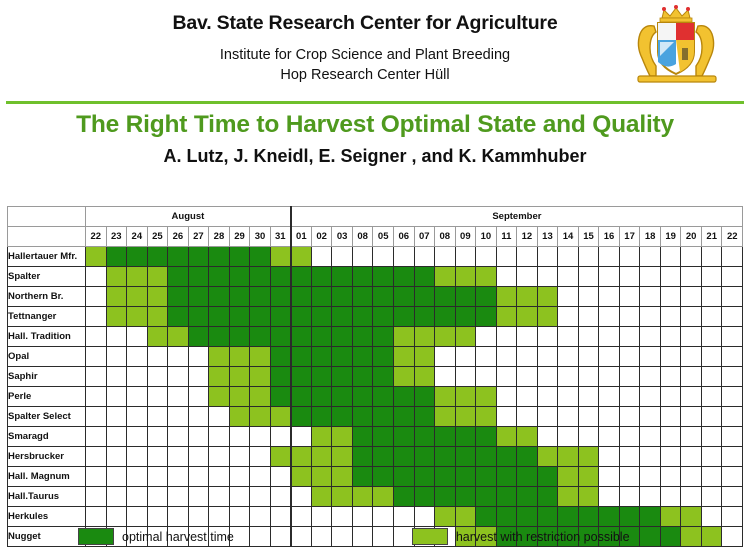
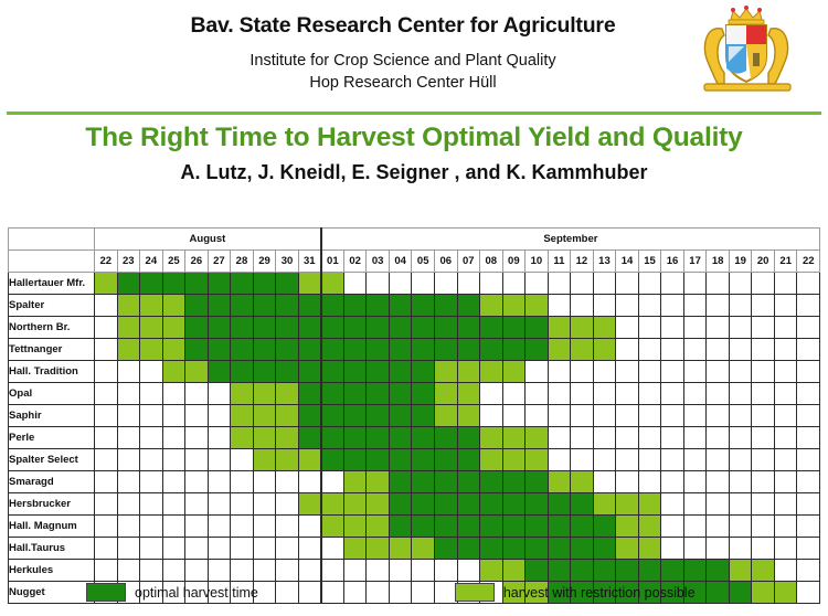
  Bav. State Research Center for Agriculture
- Institute for Crop Science and Plant Breeding
+ Institute for Crop Science and Plant Quality
  Hop Research Center Hüll
- The Right Time to Harvest Optimal State and Quality
+ The Right Time to Harvest Optimal Yield and Quality
  A. Lutz, J. Kneidl, E. Seigner , and K. Kammhuber
  	August	September
- 	22	23	24	25	26	27	28	29	30	31	01	02	03	08	05	06	07	08	09	10	11	12	13	14	15	16	17	18	19	20	21	22
+ 	22	23	24	25	26	27	28	29	30	31	01	02	03	04	05	06	07	08	09	10	11	12	13	14	15	16	17	18	19	20	21	22
  Hallertauer Mfr.
  Spalter
  Northern Br.
  Tettnanger
  Hall. Tradition
  Opal
  Saphir
  Perle
  Spalter Select
  Smaragd
  Hersbrucker
  Hall. Magnum
  Hall.Taurus
  Herkules
  Nugget
  optimal harvest time
  harvest with restriction possible
